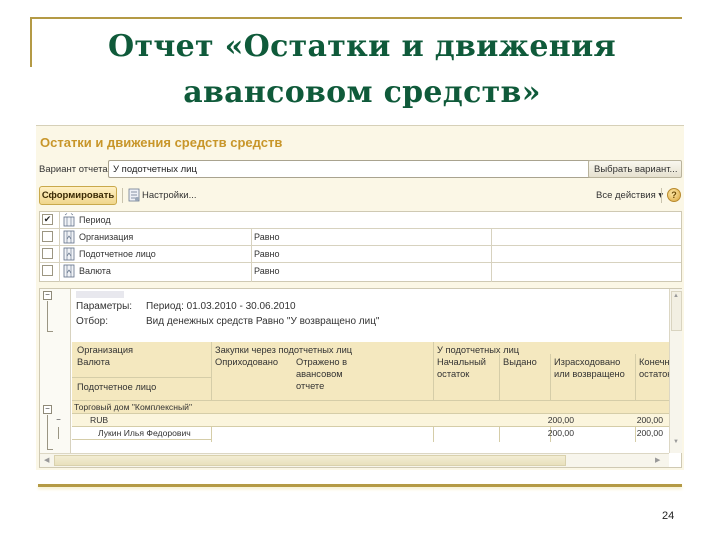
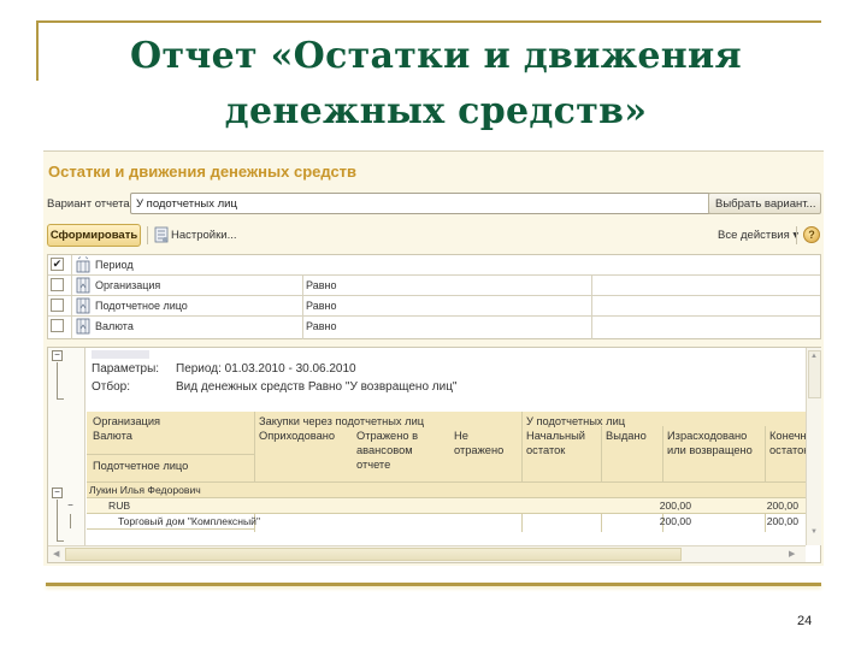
- Отчет «Остатки и движения авансовом средств»
+ Отчет «Остатки и движения денежных средств»
- Остатки и движения средств средств
+ Остатки и движения денежных средств
  Вариант отчета
  У подотчетных лиц
  Выбрать вариант...
  Сформировать
  Настройки...
  Все действия
  ?
  ✔
  Период
  Организация
  Равно
  Подотчетное лицо
  Равно
  Валюта
  Равно
  −
  −
  −
  Параметры:
  Период: 01.03.2010 - 30.06.2010
  Отбор:
  Вид денежных средств Равно "У возвращено лиц"
  Организация
  Валюта
  Подотчетное лицо
  Закупки через подотчетных лиц
  Оприходовано
  Отражено в авансовом отчете
+ Не отражено
  У подотчетных лиц
  Начальный остаток
  Выдано
  Израсходовано или возвращено
  Конечн остато
- Торговый дом "Комплексный"
+ Лукин Илья Федорович
  RUB
  200,00
  200,00
- Лукин Илья Федорович
+ Торговый дом "Комплексный"
  200,00
  200,00
  24
